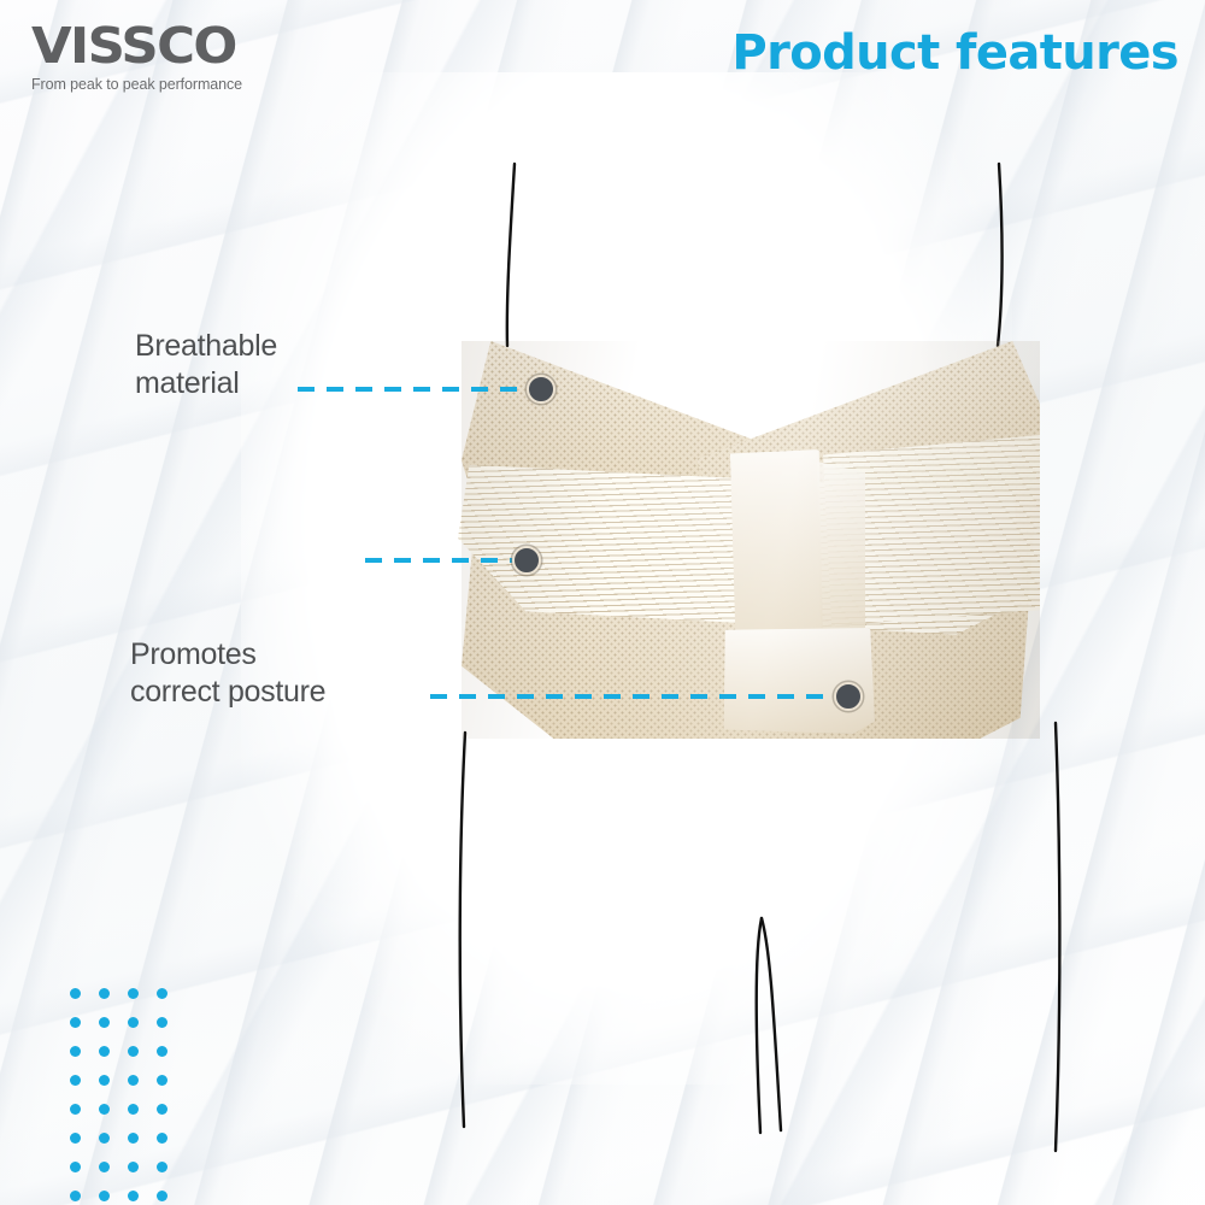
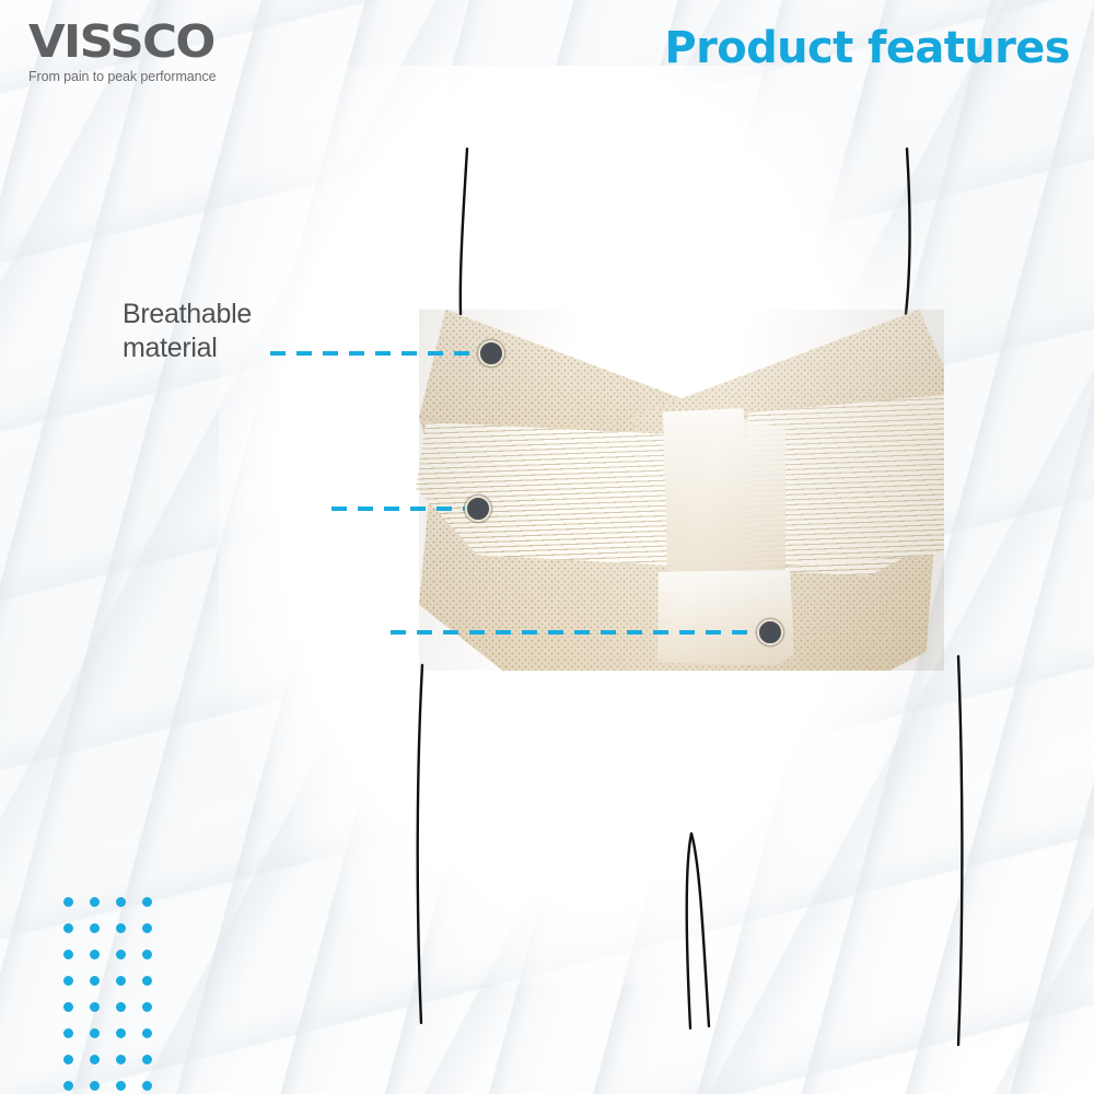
  VISSCO
- From peak to peak performance
+ From pain to peak performance
  Product features
  Breathable
  material
- Promotes
- correct posture
